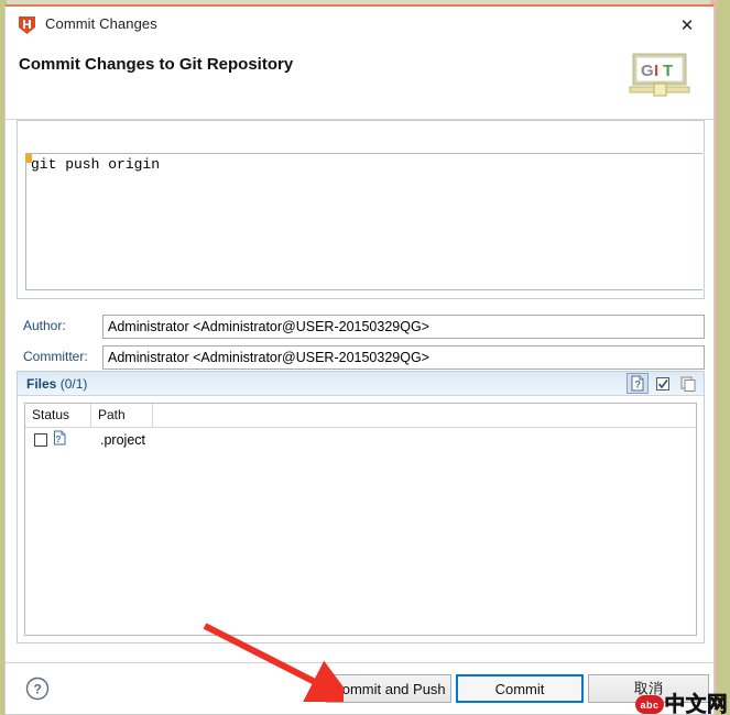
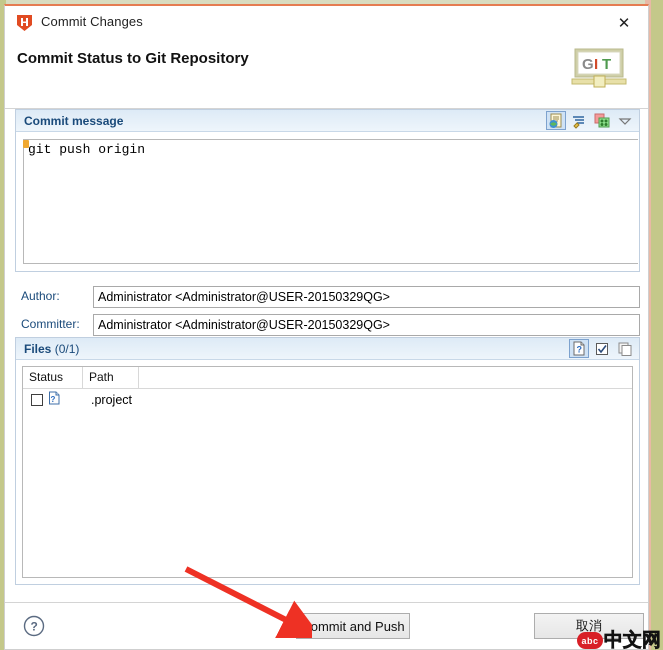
  Commit Changes
  ✕
- Commit Changes to Git Repository
+ Commit Status to Git Repository
  G
  I
  T
+ Commit message
  git push origin
  Author:
  Administrator <Administrator@USER-20150329QG>
  Committer:
  Administrator <Administrator@USER-20150329QG>
  Files (0/1)
  ?
  Status
  Path
  ?
  .project
  ?
  Commit and Push
- Commit
  取消
  abc
  中文网
